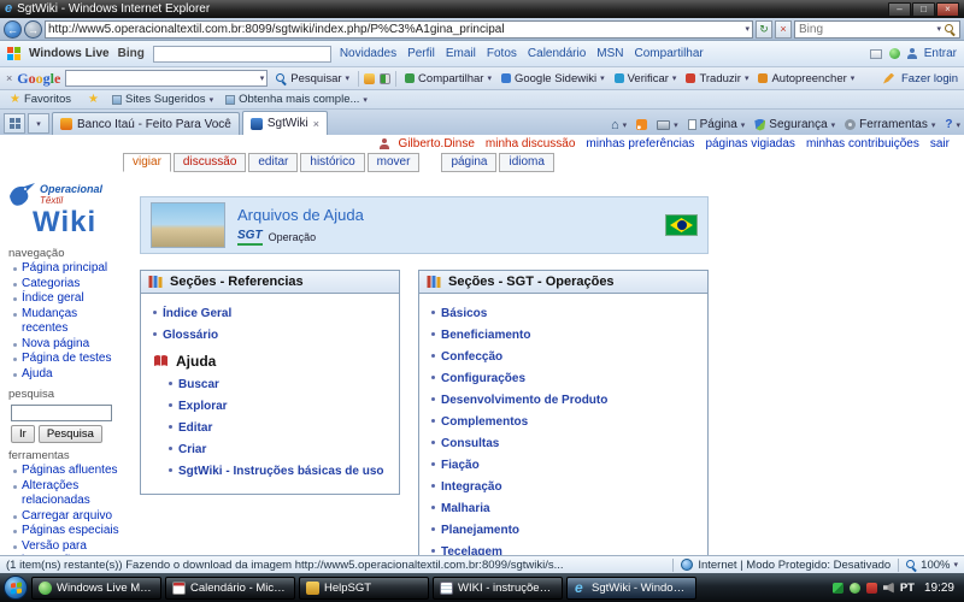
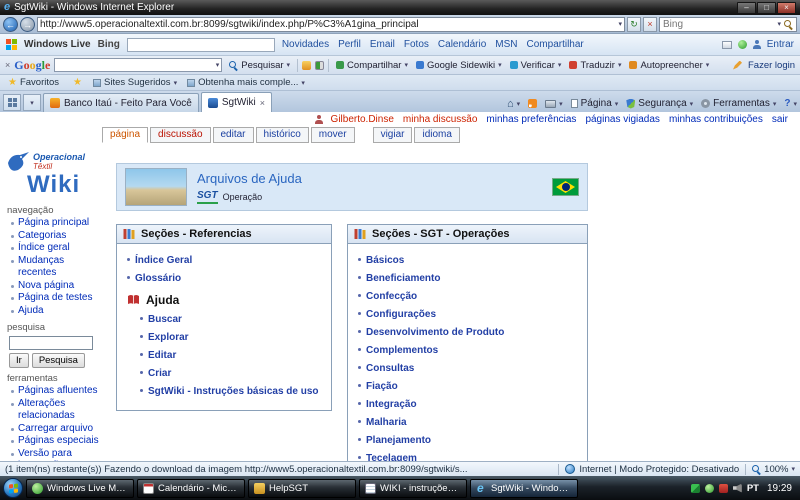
  e
  SgtWiki - Windows Internet Explorer
  –
  □
  ×
  ←
  →
  http://www5.operacionaltextil.com.br:8099/sgtwiki/index.php/P%C3%A1gina_principal
  ↻
  ×
  Bing
  Windows Live
  Bing
  Novidades
  Perfil
  Email
  Fotos
  Calendário
  MSN
  Compartilhar
  Entrar
  ×
  Google
  Pesquisar
  Compartilhar
  Google Sidewiki
  Verificar
  Traduzir
  Autopreencher
  Fazer login
  ★
  Favoritos
  ★
  Sites Sugeridos
  Obtenha mais comple...
  Banco Itaú - Feito Para Você
  SgtWiki
  ×
  ⌂
  Página
  Segurança
  Ferramentas
  ?
  Gilberto.Dinse
  minha discussão
  minhas preferências
  páginas vigiadas
  minhas contribuições
  sair
- vigiar
+ página
  discussão
  editar
  histórico
  mover
- página
+ vigiar
  idioma
  Operacional
  Têxtil
  Wiki
  navegação
  Página principal
  Categorias
  Índice geral
  Mudanças recentes
  Nova página
  Página de testes
  Ajuda
  pesquisa
  Ir
  Pesquisa
  ferramentas
  Páginas afluentes
  Alterações relacionadas
  Carregar arquivo
  Páginas especiais
  Arquivos de Ajuda
  SGT
  Operação
  Seções - Referencias
  Índice Geral
  Glossário
  Ajuda
  Buscar
  Explorar
  Editar
  Criar
  SgtWiki - Instruções básicas de uso
  Seções - SGT - Operações
  Básicos
  Beneficiamento
  Confecção
  Configurações
  Desenvolvimento de Produto
  Complementos
  Consultas
  Fiação
  Integração
  Malharia
  Planejamento
  Tecelagem
  (1 item(ns) restante(s)) Fazendo o download da imagem http://www5.operacionaltextil.com.br:8099/sgtwiki/s...
  Internet | Modo Protegido: Desativado
  100%
  Windows Live Mes
  Calendário - Micros
  HelpSGT
  WIKI - instruções d
  SgtWiki - Windows
  PT
  19:29
